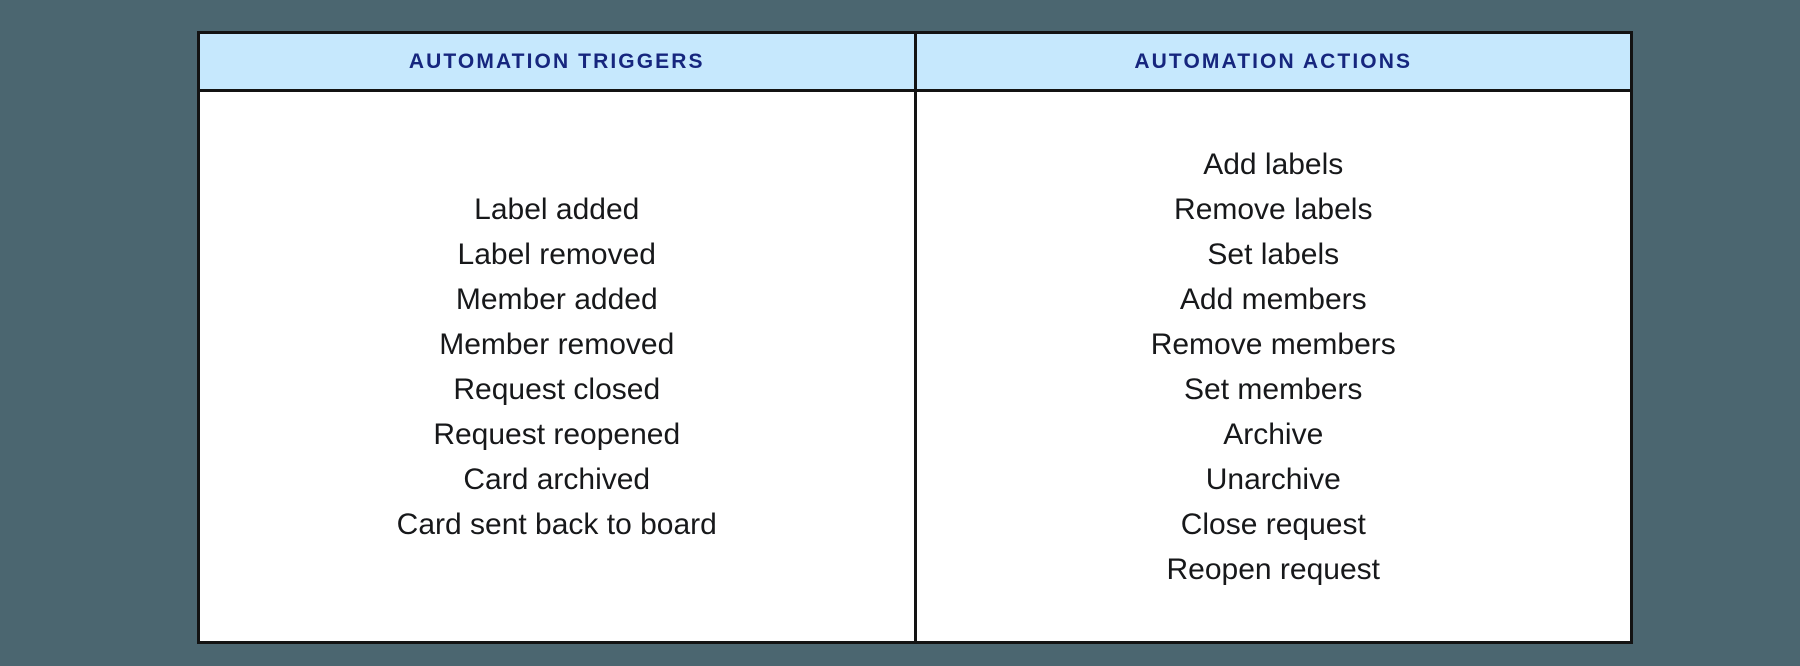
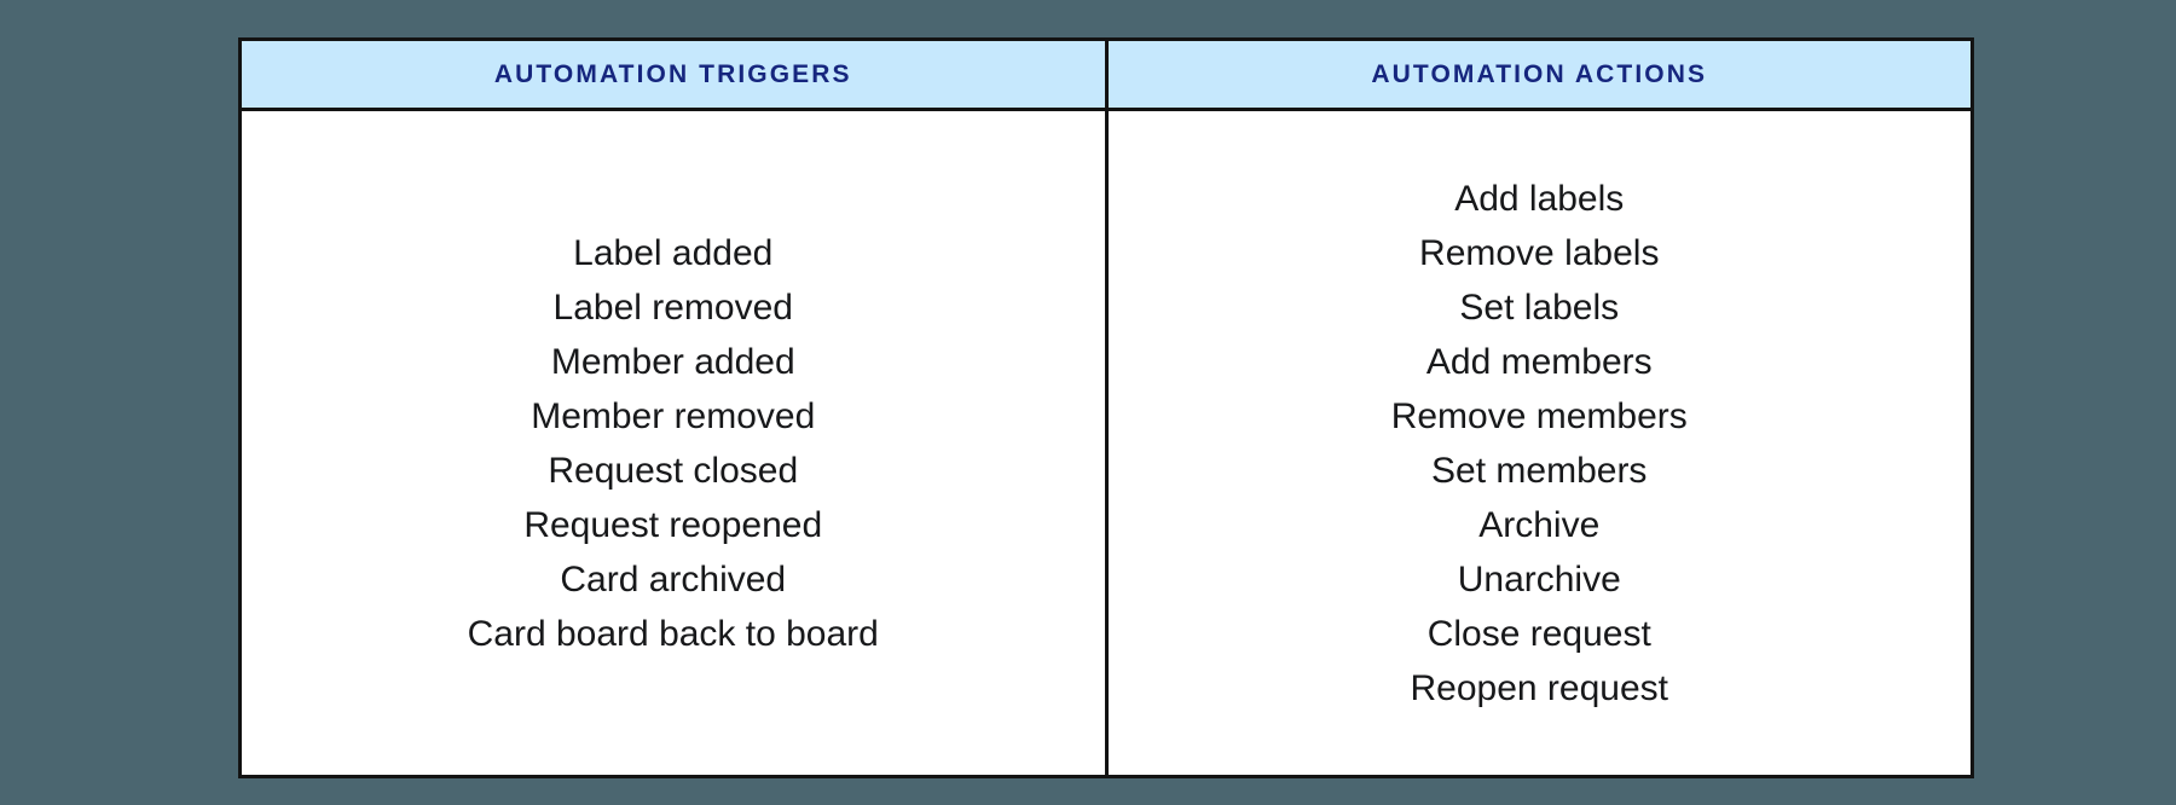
  AUTOMATION TRIGGERS	AUTOMATION ACTIONS
- Label added Label removed Member added Member removed Request closed Request reopened Card archived Card sent back to board	Add labels Remove labels Set labels Add members Remove members Set members Archive Unarchive Close request Reopen request
+ Label added Label removed Member added Member removed Request closed Request reopened Card archived Card board back to board	Add labels Remove labels Set labels Add members Remove members Set members Archive Unarchive Close request Reopen request
